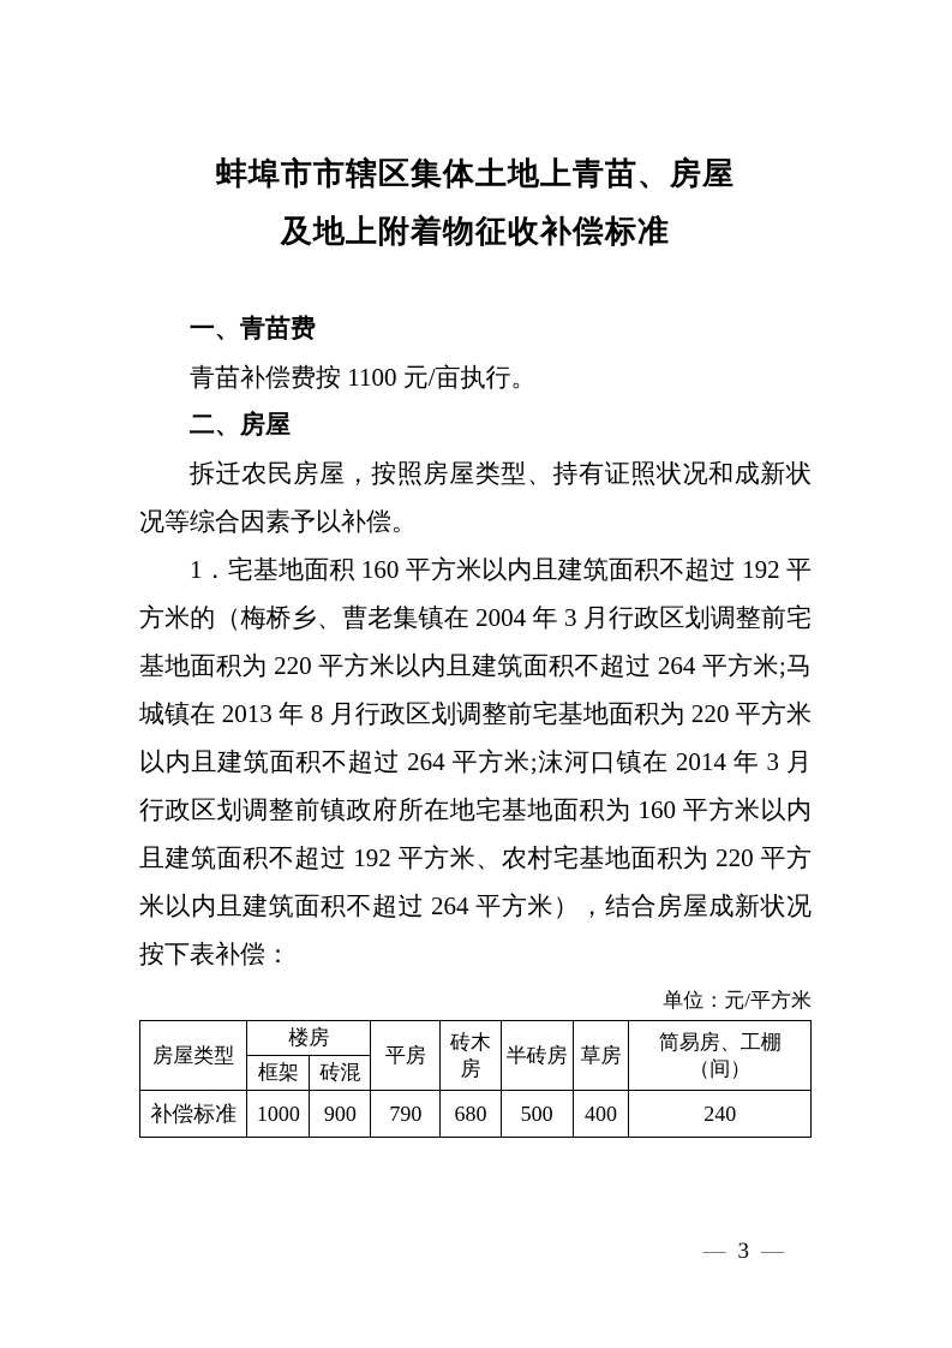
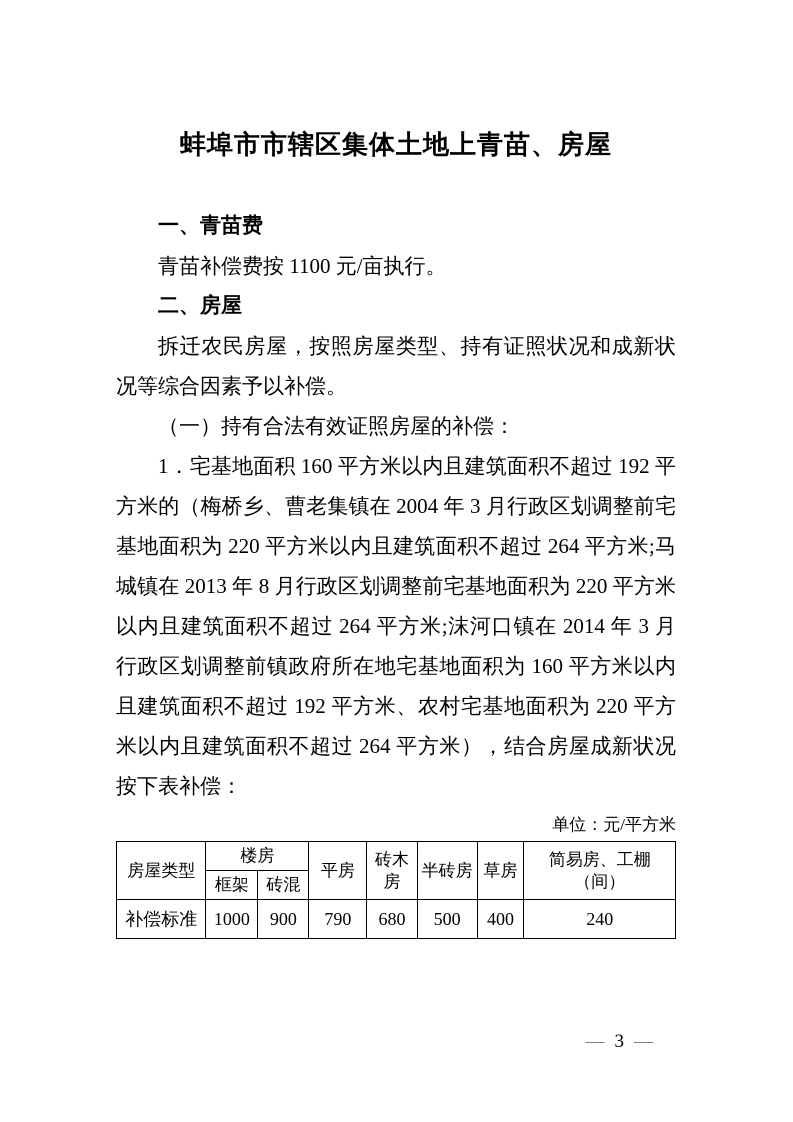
  蚌埠市市辖区集体土地上青苗、房屋
- 及地上附着物征收补偿标准
  一、青苗费
  青苗补偿费按 1100 元/亩执行。
  二、房屋
  拆迁农民房屋，按照房屋类型、持有证照状况和成新状况等综合因素予以补偿。
+ （一）持有合法有效证照房屋的补偿：
  1．宅基地面积 160 平方米以内且建筑面积不超过 192 平方米的（梅桥乡、曹老集镇在 2004 年 3 月行政区划调整前宅基地面积为 220 平方米以内且建筑面积不超过 264 平方米;马城镇在 2013 年 8 月行政区划调整前宅基地面积为 220 平方米以内且建筑面积不超过 264 平方米;沫河口镇在 2014 年 3 月行政区划调整前镇政府所在地宅基地面积为 160 平方米以内且建筑面积不超过 192 平方米、农村宅基地面积为 220 平方米以内且建筑面积不超过 264 平方米），结合房屋成新状况按下表补偿：
  单位：元/平方米
  房屋类型	楼房	平房	砖木房	半砖房	草房	简易房、工棚（间）
  框架	砖混
  补偿标准	1000	900	790	680	500	400	240
  — 3 —
